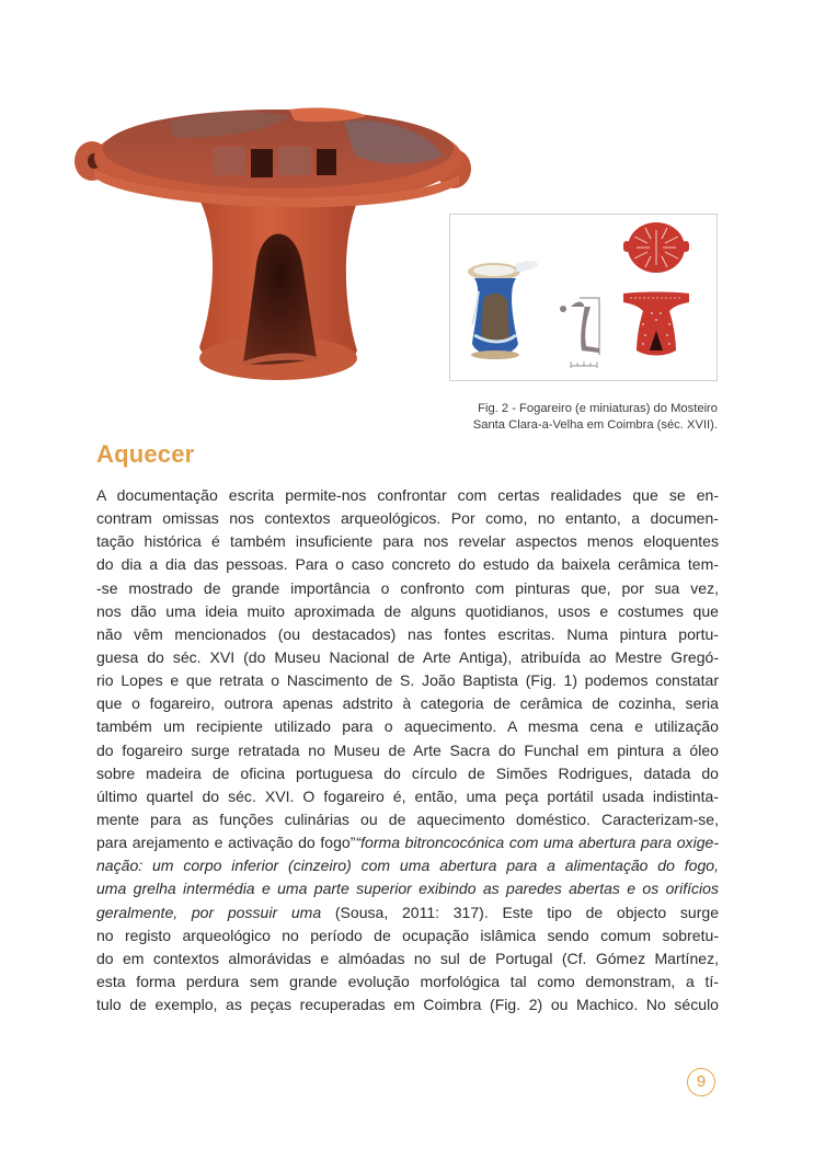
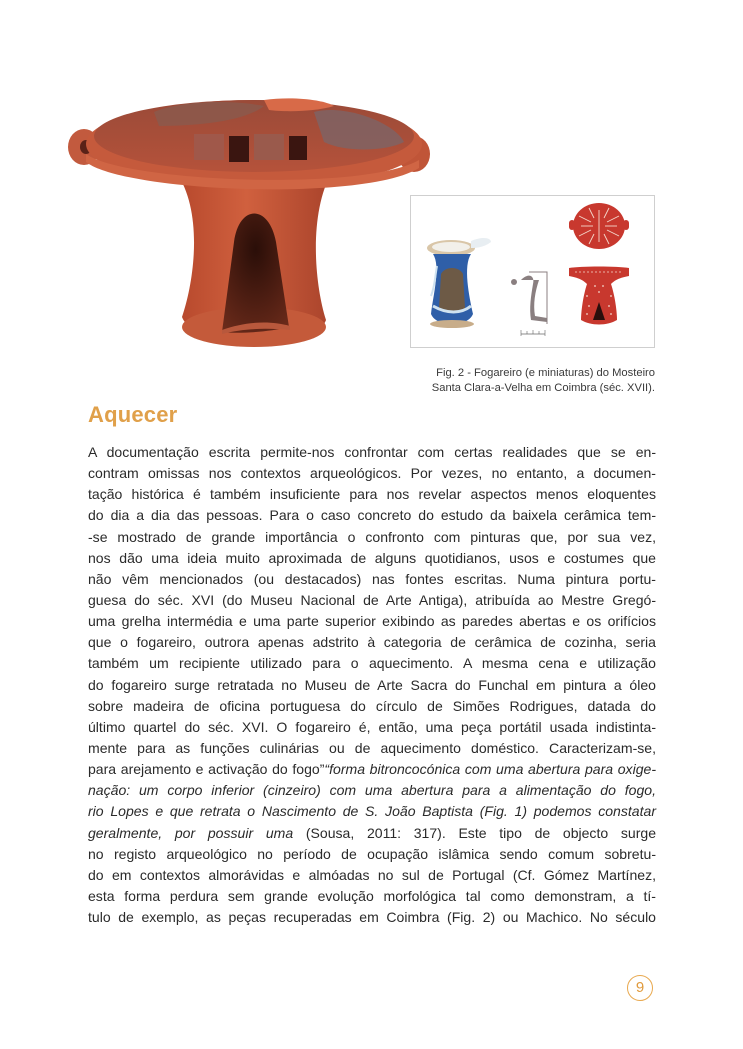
  Fig. 2 - Fogareiro (e miniaturas) do Mosteiro
  Santa Clara-a-Velha em Coimbra (séc. XVII).
  Aquecer
  A documentação escrita permite-nos confrontar com certas realidades que se en-
- contram omissas nos contextos arqueológicos. Por como, no entanto, a documen-
+ contram omissas nos contextos arqueológicos. Por vezes, no entanto, a documen-
  tação histórica é também insuficiente para nos revelar aspectos menos eloquentes
  do dia a dia das pessoas. Para o caso concreto do estudo da baixela cerâmica tem-
  -se mostrado de grande importância o confronto com pinturas que, por sua vez,
  nos dão uma ideia muito aproximada de alguns quotidianos, usos e costumes que
  não vêm mencionados (ou destacados) nas fontes escritas. Numa pintura portu-
  guesa do séc. XVI (do Museu Nacional de Arte Antiga), atribuída ao Mestre Gregó-
- rio Lopes e que retrata o Nascimento de S. João Baptista (Fig. 1) podemos constatar
+ uma grelha intermédia e uma parte superior exibindo as paredes abertas e os orifícios
  que o fogareiro, outrora apenas adstrito à categoria de cerâmica de cozinha, seria
  também um recipiente utilizado para o aquecimento. A mesma cena e utilização
  do fogareiro surge retratada no Museu de Arte Sacra do Funchal em pintura a óleo
  sobre madeira de oficina portuguesa do círculo de Simões Rodrigues, datada do
  último quartel do séc. XVI. O fogareiro é, então, uma peça portátil usada indistinta-
  mente para as funções culinárias ou de aquecimento doméstico. Caracterizam-se,
  para arejamento e activação do fogo”“forma bitroncocónica com uma abertura para oxige-
  nação: um corpo inferior (cinzeiro) com uma abertura para a alimentação do fogo,
- uma grelha intermédia e uma parte superior exibindo as paredes abertas e os orifícios
+ rio Lopes e que retrata o Nascimento de S. João Baptista (Fig. 1) podemos constatar
  geralmente, por possuir uma (Sousa, 2011: 317). Este tipo de objecto surge
  no registo arqueológico no período de ocupação islâmica sendo comum sobretu-
  do em contextos almorávidas e almóadas no sul de Portugal (Cf. Gómez Martínez,
  esta forma perdura sem grande evolução morfológica tal como demonstram, a tí-
  tulo de exemplo, as peças recuperadas em Coimbra (Fig. 2) ou Machico. No século
  9
